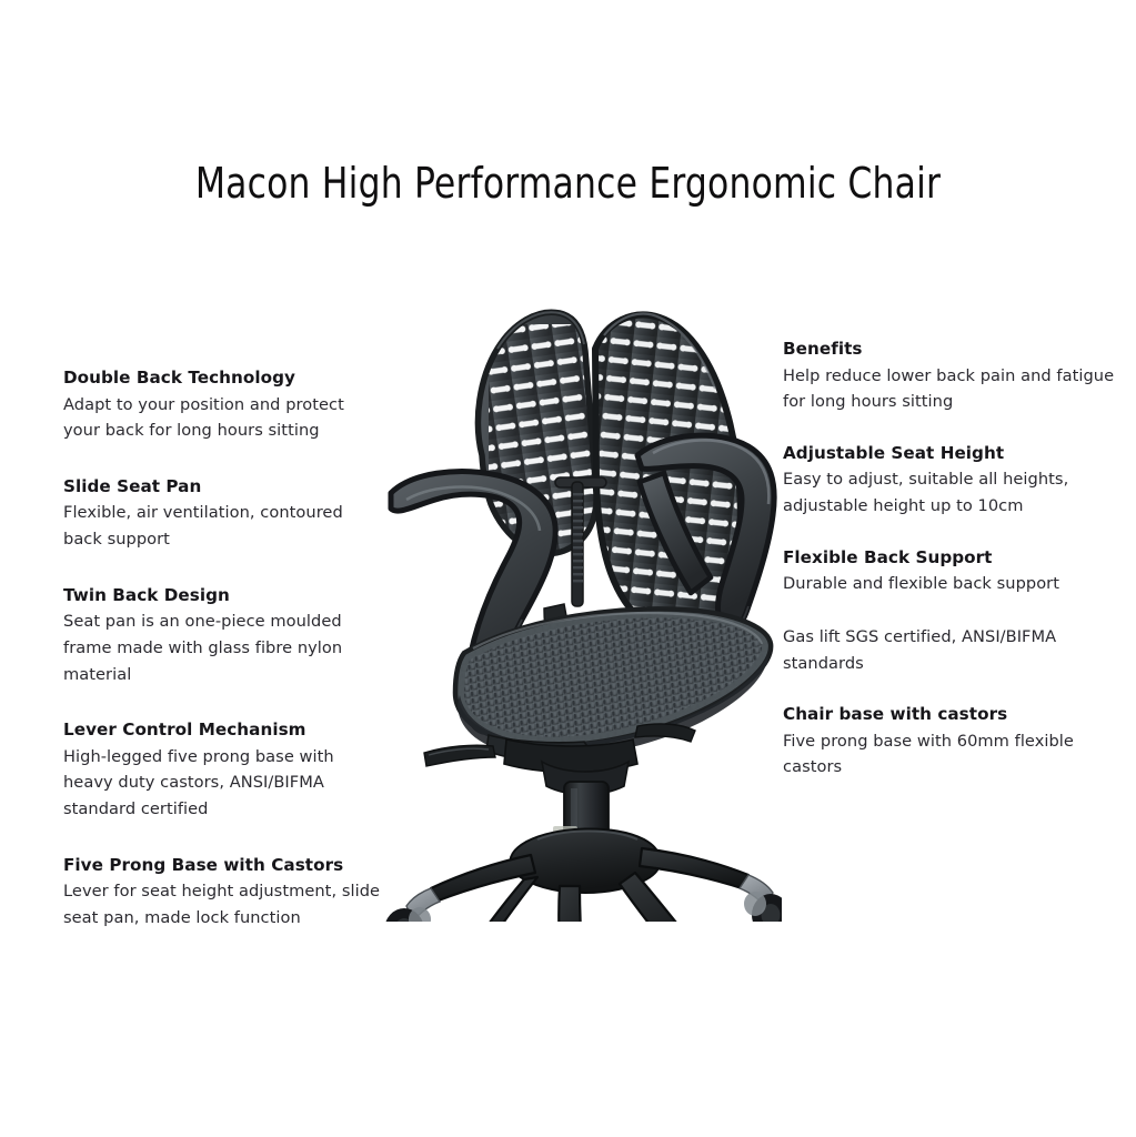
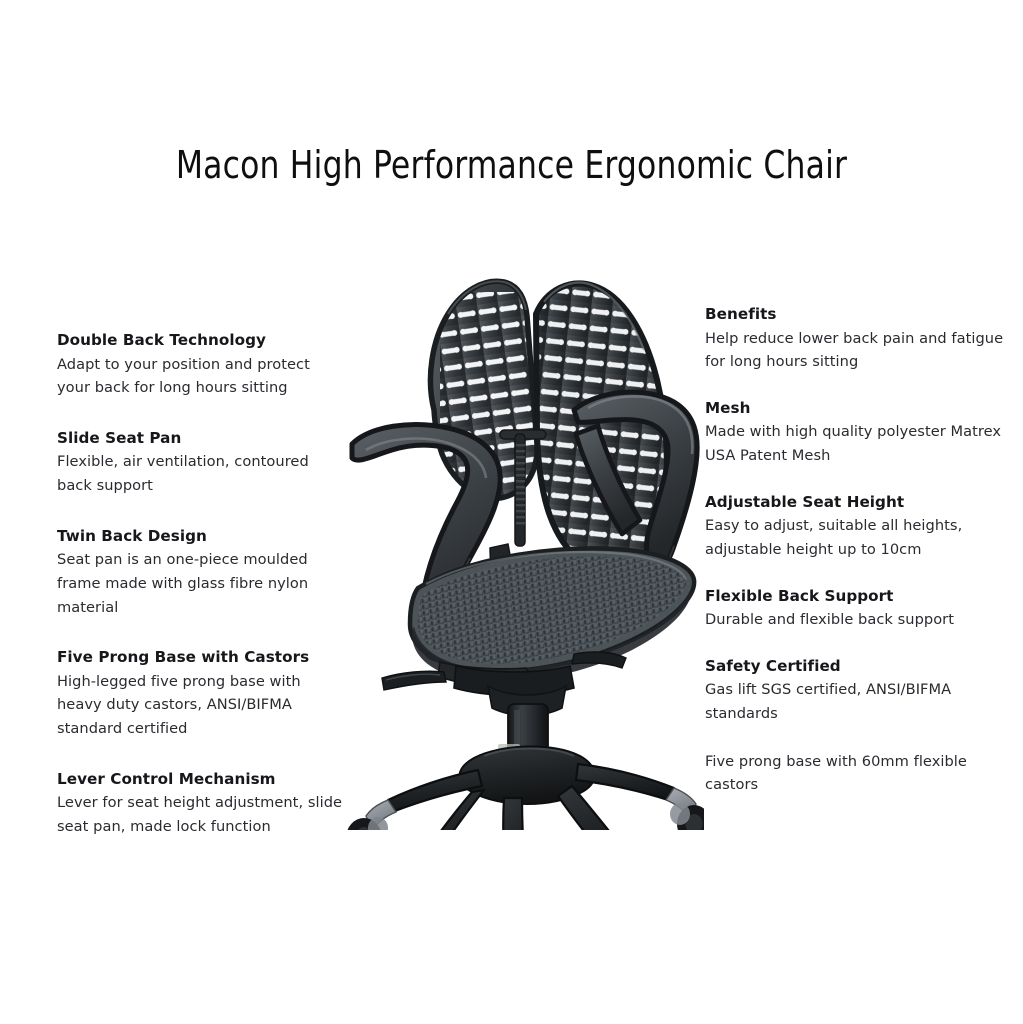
  Macon High Performance Ergonomic Chair
  Double Back Technology
  Adapt to your position and protect your back for long hours sitting
  Slide Seat Pan
  Flexible, air ventilation, contoured back support
  Twin Back Design
  Seat pan is an one-piece moulded frame made with glass fibre nylon material
- Lever Control Mechanism
+ Five Prong Base with Castors
  High-legged five prong base with heavy duty castors, ANSI/BIFMA standard certified
- Five Prong Base with Castors
+ Lever Control Mechanism
  Lever for seat height adjustment, slide seat pan, made lock function
  Benefits
  Help reduce lower back pain and fatigue for long hours sitting
+ Mesh
+ Made with high quality polyester Matrex USA Patent Mesh
  Adjustable Seat Height
  Easy to adjust, suitable all heights, adjustable height up to 10cm
  Flexible Back Support
  Durable and flexible back support
+ Safety Certified
  Gas lift SGS certified, ANSI/BIFMA standards
- Chair base with castors
  Five prong base with 60mm flexible castors
